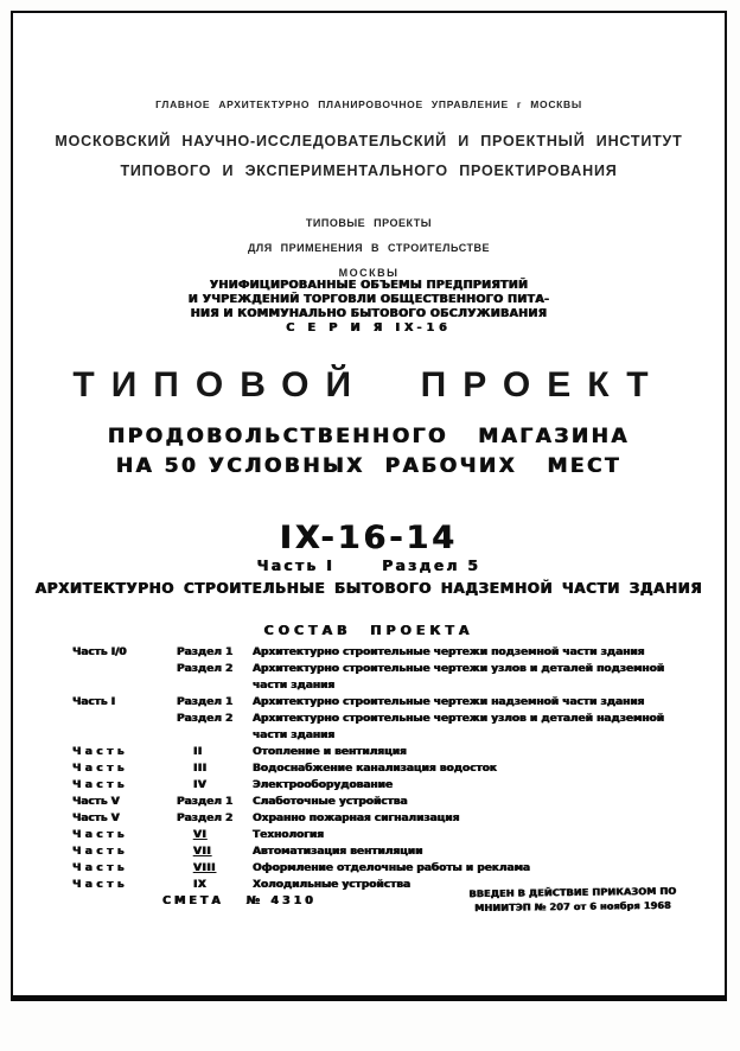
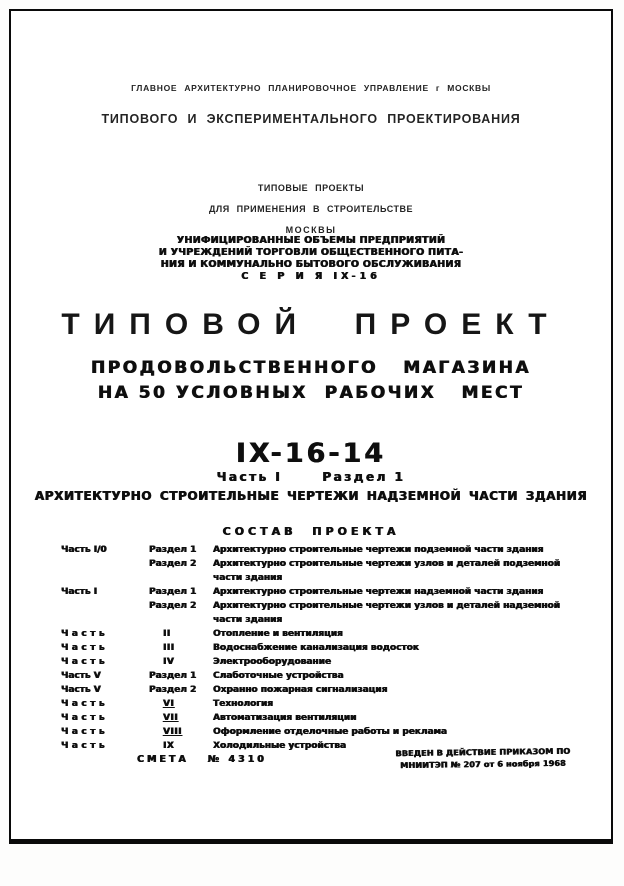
  ГЛАВНОЕ АРХИТЕКТУРНО ПЛАНИРОВОЧНОЕ УПРАВЛЕНИЕ г МОСКВЫ
- МОСКОВСКИЙ НАУЧНО-ИССЛЕДОВАТЕЛЬСКИЙ И ПРОЕКТНЫЙ ИНСТИТУТ
  ТИПОВОГО И ЭКСПЕРИМЕНТАЛЬНОГО ПРОЕКТИРОВАНИЯ
  ТИПОВЫЕ ПРОЕКТЫ
  ДЛЯ ПРИМЕНЕНИЯ В СТРОИТЕЛЬСТВЕ
  МОСКВЫ
  УНИФИЦИРОВАННЫЕ ОБЪЕМЫ ПРЕДПРИЯТИЙ
  И УЧРЕЖДЕНИЙ ТОРГОВЛИ ОБЩЕСТВЕННОГО ПИТА-
  НИЯ И КОММУНАЛЬНО БЫТОВОГО ОБСЛУЖИВАНИЯ
  С Е Р И Я IX-16
  ТИПОВОЙ ПРОЕКТ
  ПРОДОВОЛЬСТВЕННОГО МАГАЗИНА
  НА 50 УСЛОВНЫХ РАБОЧИХ МЕСТ
  IX-16-14
- Часть I Раздел 5
+ Часть I Раздел 1
- АРХИТЕКТУРНО СТРОИТЕЛЬНЫЕ БЫТОВОГО НАДЗЕМНОЙ ЧАСТИ ЗДАНИЯ
+ АРХИТЕКТУРНО СТРОИТЕЛЬНЫЕ ЧЕРТЕЖИ НАДЗЕМНОЙ ЧАСТИ ЗДАНИЯ
  СОСТАВ ПРОЕКТА
  Часть I/0
  Раздел 1
  Архитектурно строительные чертежи подземной части здания
  Раздел 2
  Архитектурно строительные чертежи узлов и деталей подземной части здания
  Часть I
  Раздел 1
  Архитектурно строительные чертежи надземной части здания
  Раздел 2
  Архитектурно строительные чертежи узлов и деталей надземной части здания
  Часть
  II
  Отопление и вентиляция
  Часть
  III
  Водоснабжение канализация водосток
  Часть
  IV
  Электрооборудование
  Часть V
  Раздел 1
  Слаботочные устройства
  Часть V
  Раздел 2
  Охранно пожарная сигнализация
  Часть
  VI
  Технология
  Часть
  VII
  Автоматизация вентиляции
  Часть
  VIII
  Оформление отделочные работы и реклама
  Часть
  IX
  Холодильные устройства
  СМЕТА № 4310
  ВВЕДЕН В ДЕЙСТВИЕ ПРИКАЗОМ ПО
  МНИИТЭП № 207 от 6 ноября 1968
